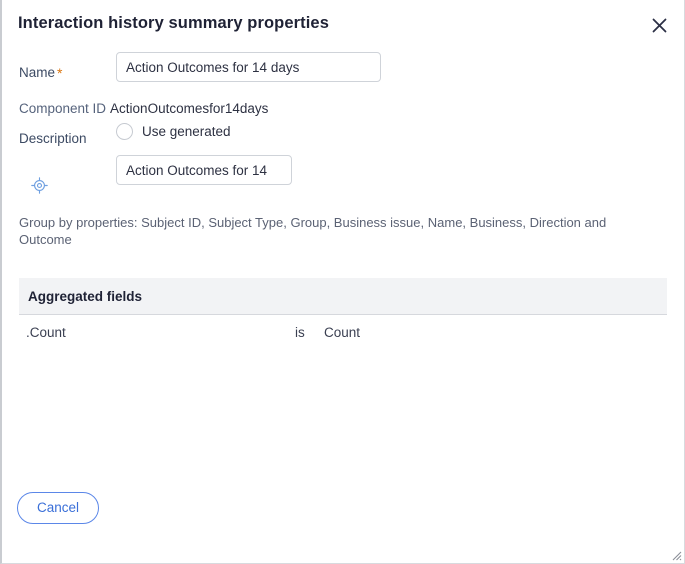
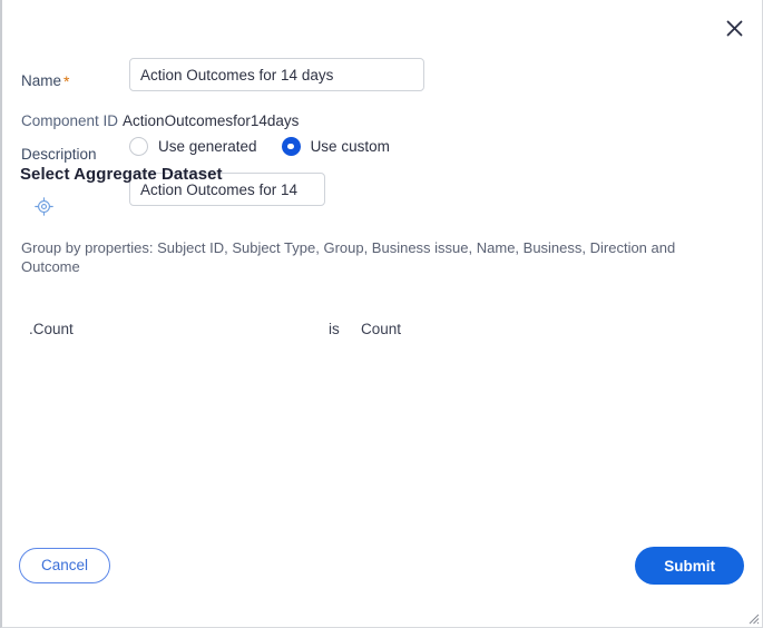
- Interaction history summary properties
  Name
  *
  Action Outcomes for 14 days
  Component ID ActionOutcomesfor14days
  Description
  Use generated
+ Use custom
  Action Outcomes for 14
+ Select Aggregate Dataset
  Group by properties: Subject ID, Subject Type, Group, Business issue, Name, Business, Direction and Outcome
- Aggregated fields
  .Count
  is
  Count
  Cancel
+ Submit
